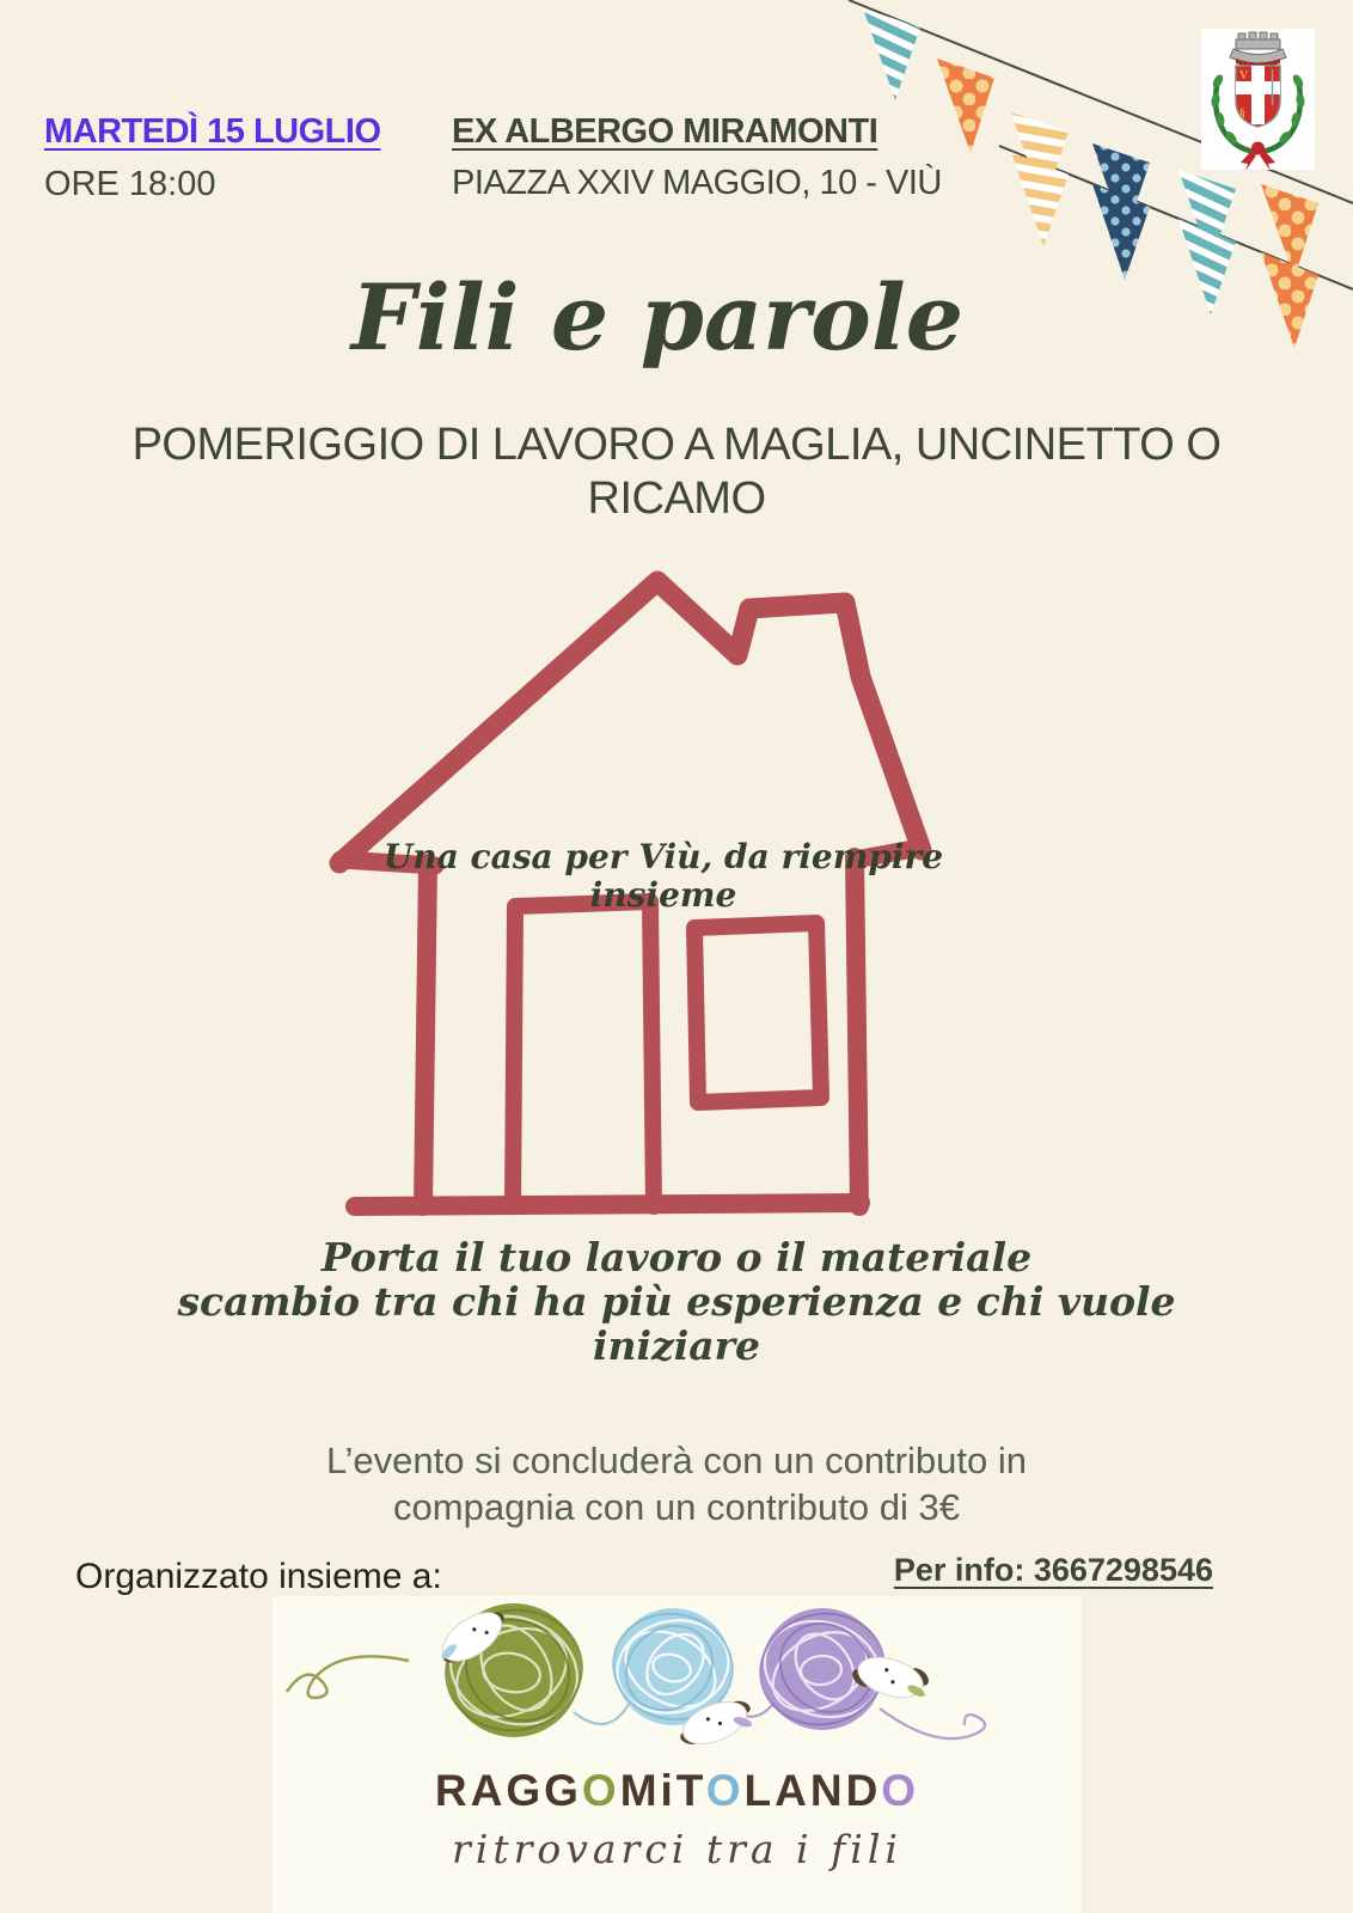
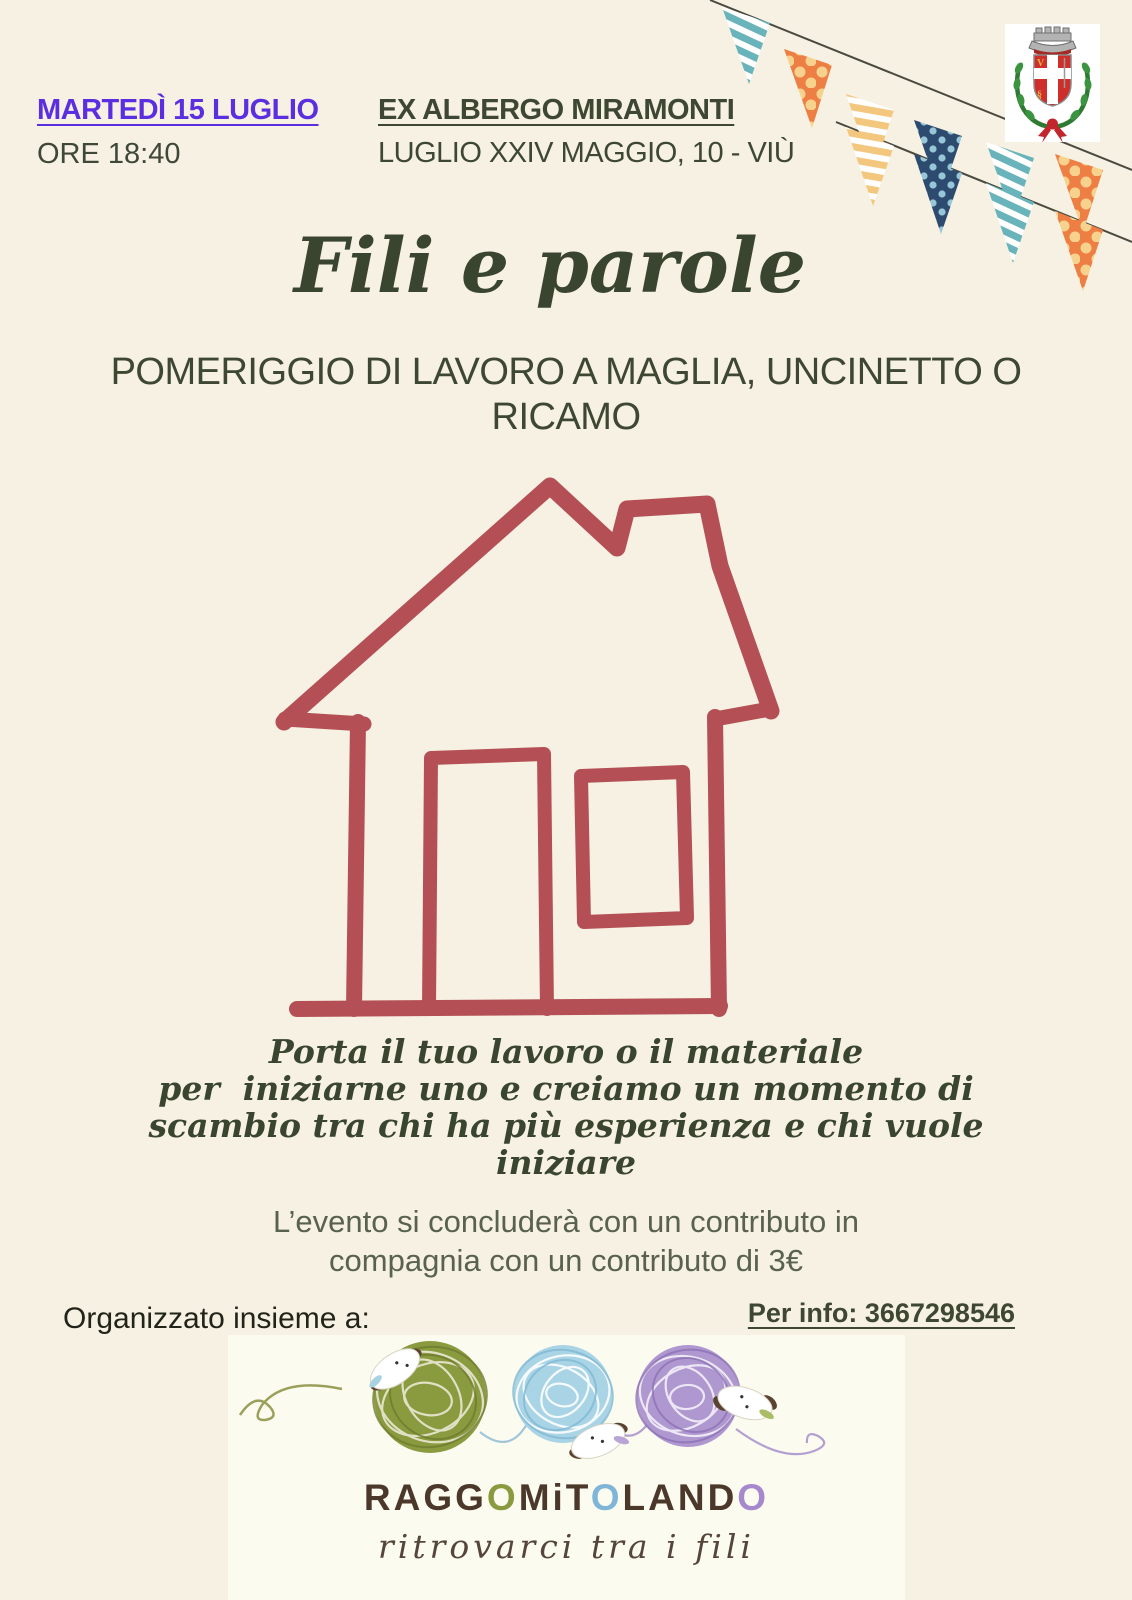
  V
  §
  MARTEDÌ 15 LUGLIO
- ORE 18:00
+ ORE 18:40
  EX ALBERGO MIRAMONTI
- PIAZZA XXIV MAGGIO, 10 - VIÙ
+ LUGLIO XXIV MAGGIO, 10 - VIÙ
  Fili e parole
  POMERIGGIO DI LAVORO A MAGLIA, UNCINETTO O
  RICAMO
- Una casa per Viù, da riempire
- insieme
  Porta il tuo lavoro o il materiale
+ per iniziarne uno e creiamo un momento di
  scambio tra chi ha più esperienza e chi vuole
  iniziare
  L’evento si concluderà con un contributo in
  compagnia con un contributo di 3€
  Organizzato insieme a:
  Per info: 3667298546
  RAGGOMiTOLANDO
  ritrovarci tra i fili
